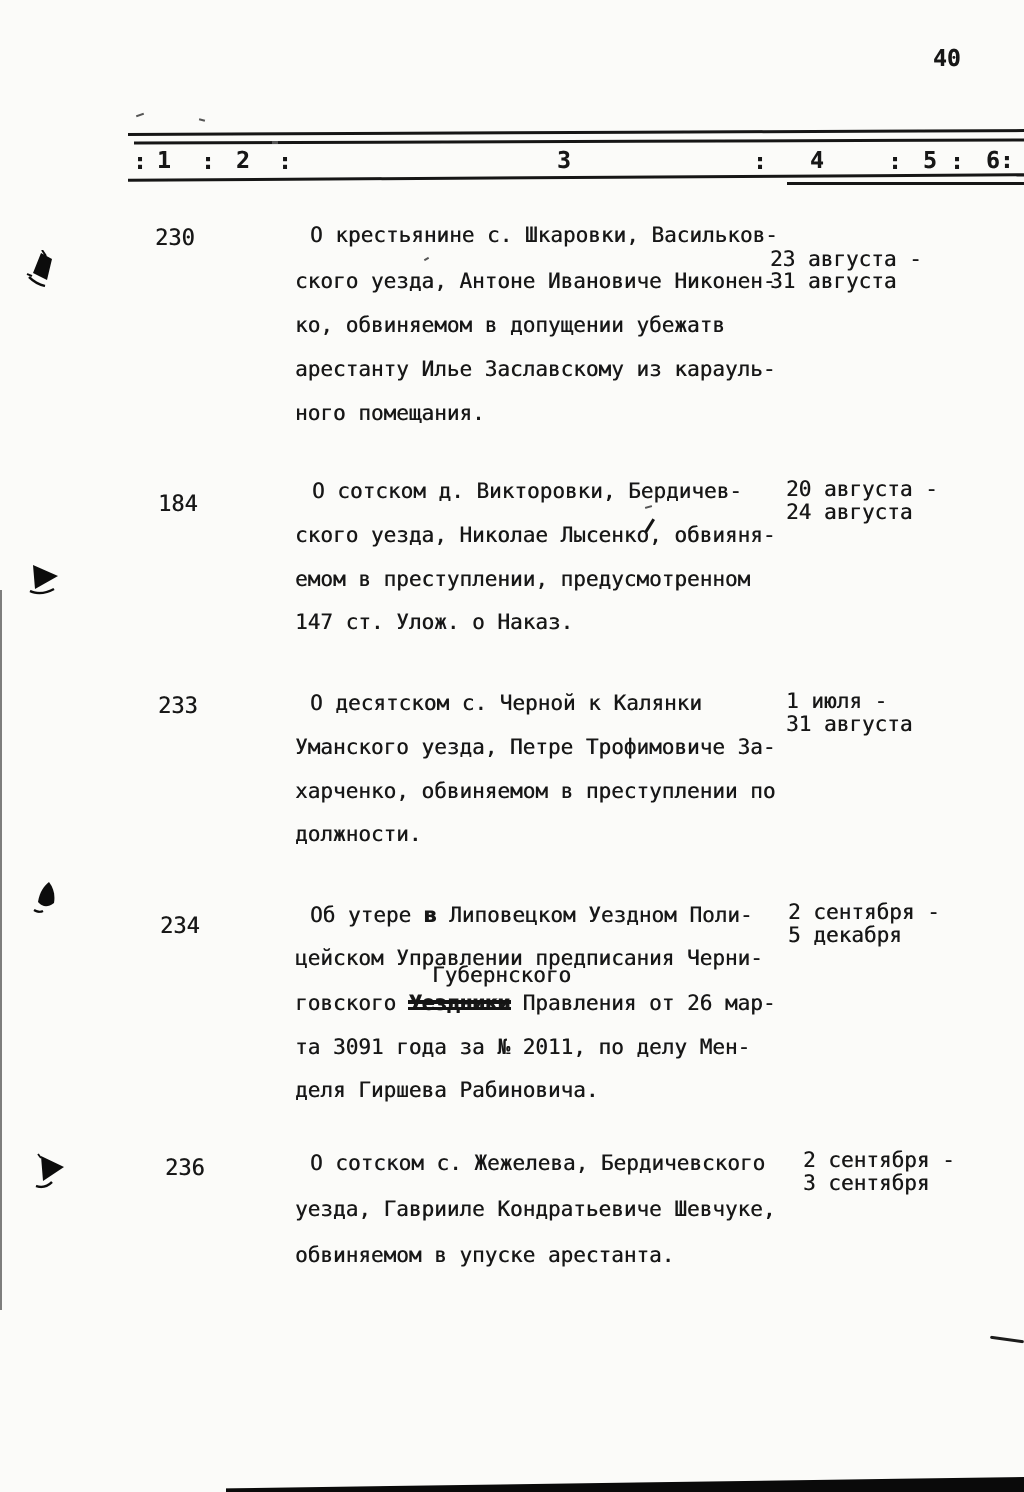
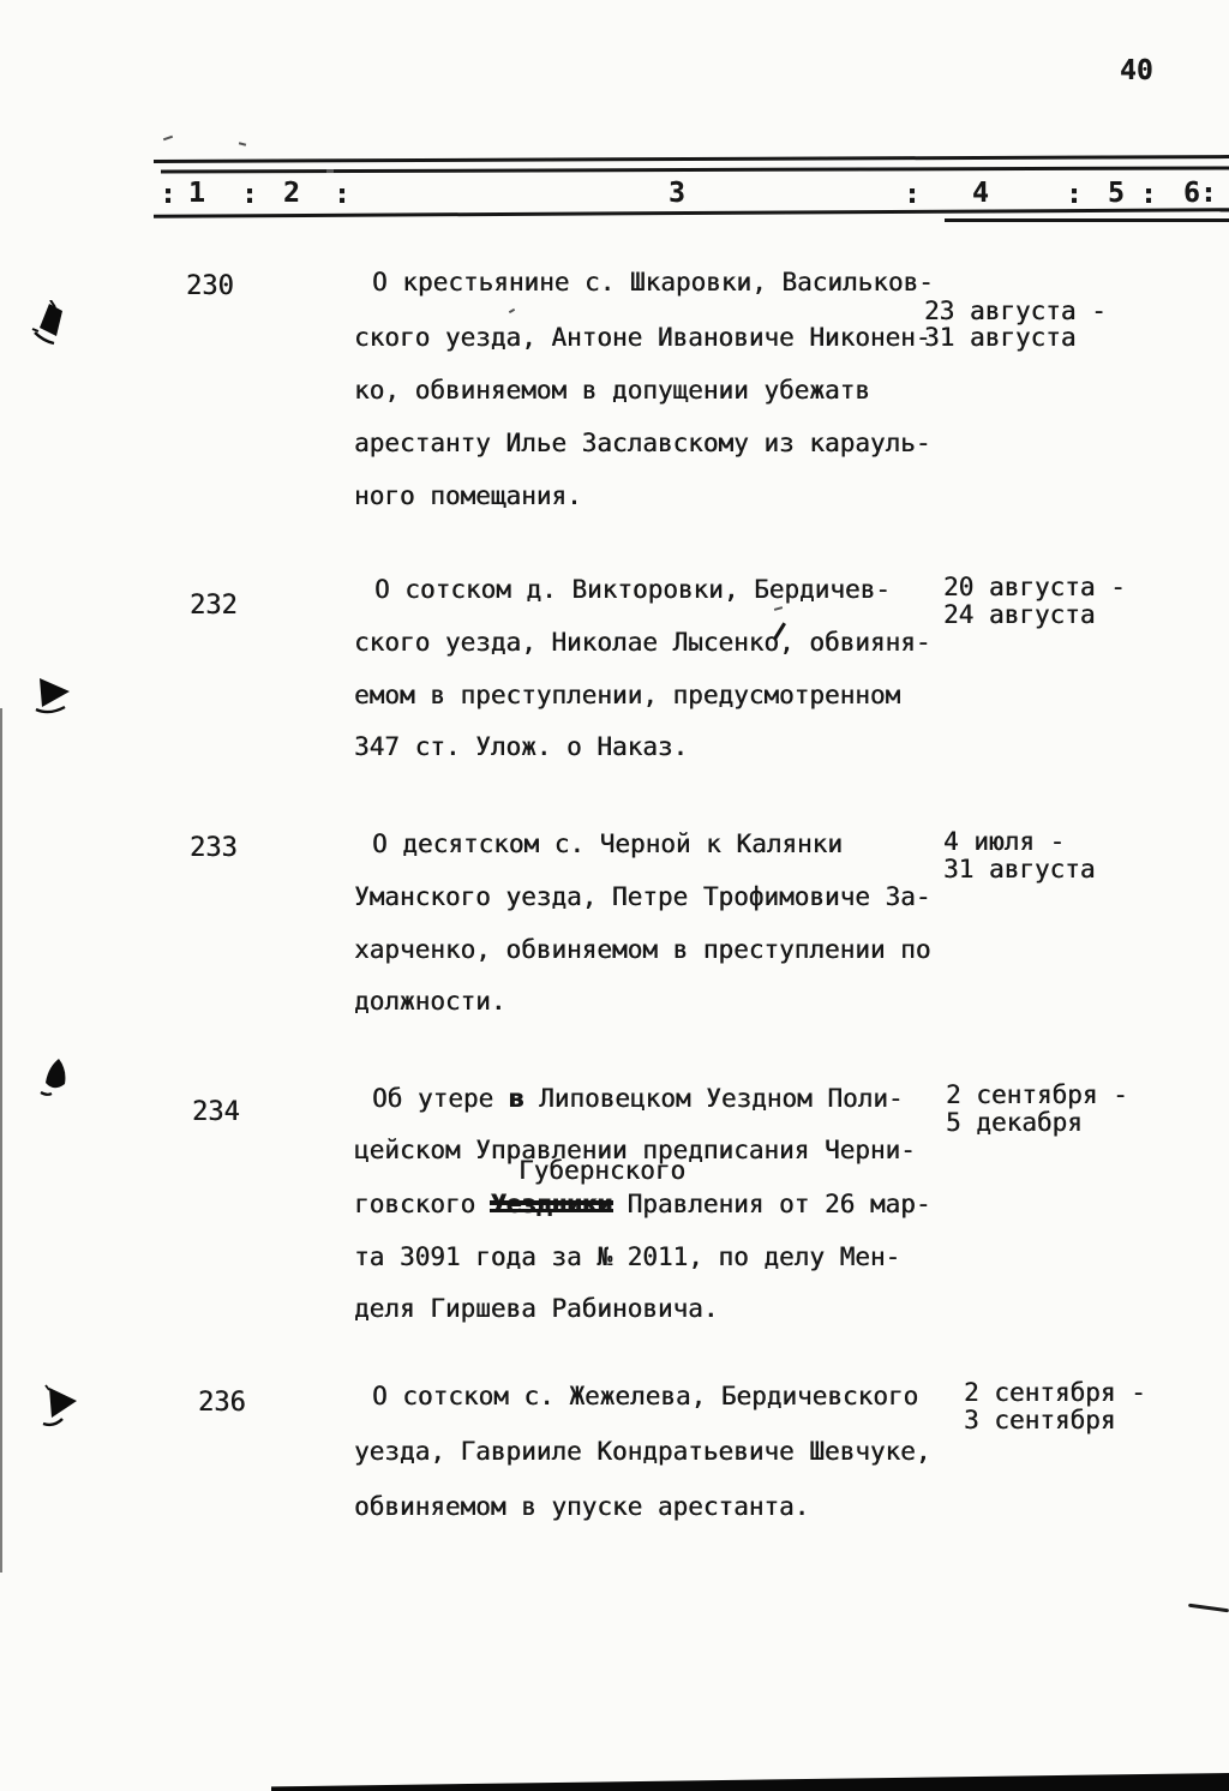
  40
  :
  1
  :
  2
  :
  3
  :
  4
  :
  5
  :
  6:
  230
  О крестьянине с. Шкаровки, Васильков-
  23 августа -
  ского уезда, Антоне Ивановиче Никонен-
  31 августа
  ко, обвиняемом в допущении убежатв
  арестанту Илье Заславскому из карауль-
  ного помещания.
- 184
+ 232
  О сотском д. Викторовки, Бердичев-
  20 августа -
  24 августа
  ского уезда, Николае Лысенко, обвияня-
  емом в преступлении, предусмотренном
- 147 ст. Улож. о Наказ.
+ 347 ст. Улож. о Наказ.
  233
  О десятском с. Черной к Калянки
- 1 июля -
+ 4 июля -
  31 августа
  Уманского уезда, Петре Трофимовиче За-
  харченко, обвиняемом в преступлении по
  должности.
  234
  Об утере в Липовецком Уездном Поли-
  2 сентября -
  5 декабря
  цейском Управлении предписания Черни-
  Губернского
  говского Уездники Правления от 26 мар-
  та 3091 года за № 2011, по делу Мен-
  деля Гиршева Рабиновича.
  236
  О сотском с. Жежелева, Бердичевского
  2 сентября -
  3 сентября
  уезда, Гаврииле Кондратьевиче Шевчуке,
  обвиняемом в упуске арестанта.
